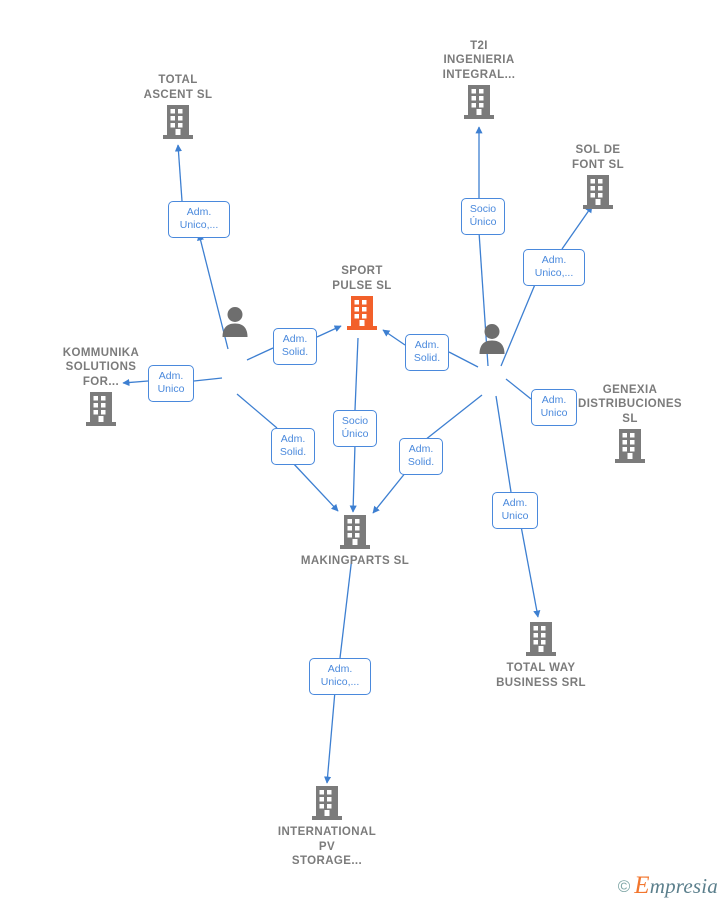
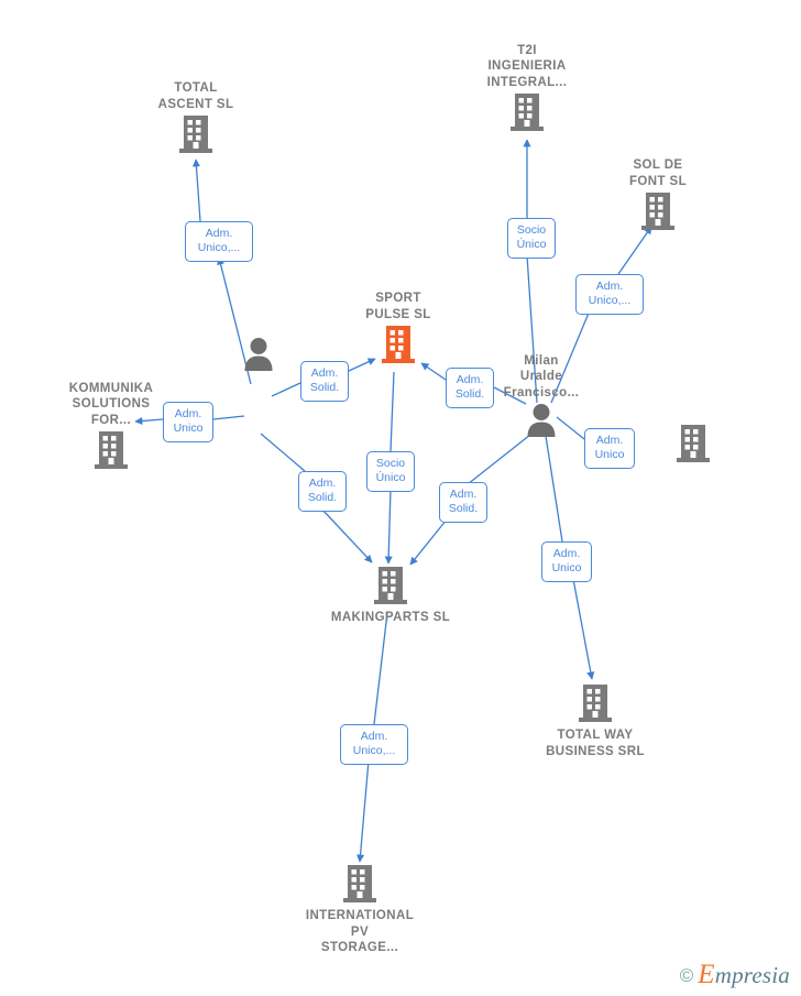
  TOTAL
  ASCENT SL
  T2I
  INGENIERIA
  INTEGRAL...
  SOL DE
  FONT SL
  SPORT
  PULSE SL
  KOMMUNIKA
  SOLUTIONS
  FOR...
- GENEXIA
- DISTRIBUCIONES
- SL
  MAKINGPARTS SL
  TOTAL WAY
  BUSINESS SRL
  INTERNATIONAL
  PV
  STORAGE...
+ Milan
+ Uralde
+ Francisco...
  Adm.
  Unico,...
  Socio
  Único
  Adm.
  Unico,...
  Adm.
  Solid.
  Adm.
  Solid.
  Adm.
  Unico
  Adm.
  Unico
  Adm.
  Solid.
  Socio
  Único
  Adm.
  Solid.
  Adm.
  Unico
  Adm.
  Unico,...
  ©
  Empresia
